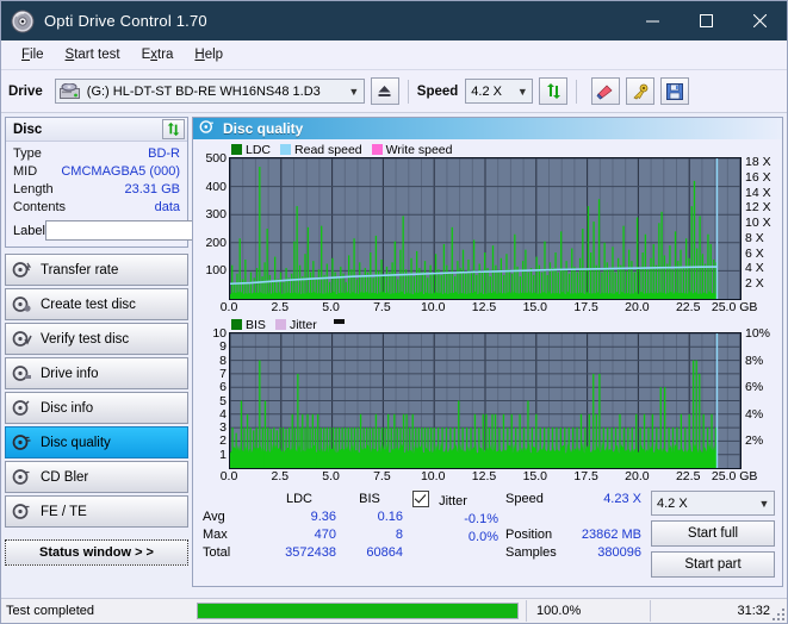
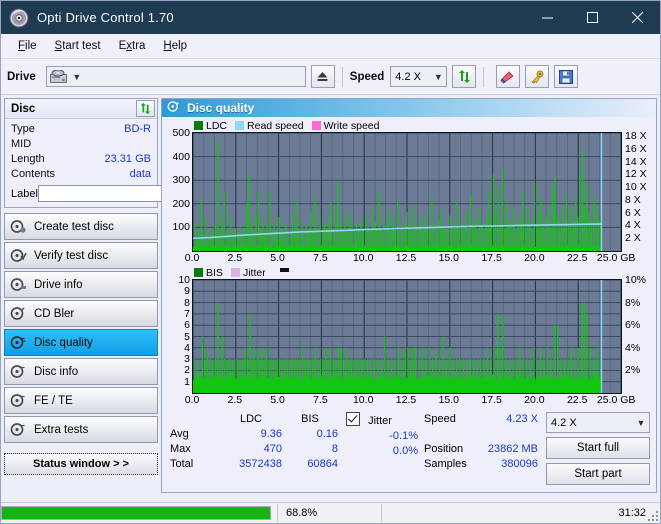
  Opti Drive Control 1.70
  File
  Start test
  Extra
  Help
  Drive
- (G:) HL-DT-ST BD-RE WH16NS48 1.D3
  ▼
  Speed
  4.2 X
  ▼
  Disc
  Type
  BD-R
  MID
- CMCMAGBA5 (000)
  Length
  23.31 GB
  Contents
  data
  Label
- Transfer rate
  Create test disc
  Verify test disc
  Drive info
- Disc info
+ CD Bler
  Disc quality
- CD Bler
+ Disc info
  FE / TE
+ Extra tests
  Status window > >
  Disc quality
  LDC
  Read speed
  Write speed
  100
  200
  300
  400
  500
  2 X
  4 X
  6 X
  8 X
  10 X
  12 X
  14 X
  16 X
  18 X
  0.0
  2.5
  5.0
  7.5
  10.0
  12.5
  15.0
  17.5
  20.0
  22.5
  25.0 GB
  BIS
  Jitter
  1
  2
  3
  4
  5
  6
  7
  8
  9
  10
  2%
  4%
  6%
  8%
  10%
  0.0
  2.5
  5.0
  7.5
  10.0
  12.5
  15.0
  17.5
  20.0
  22.5
  25.0 GB
  Avg
  Max
  Total
  LDC
  9.36
  470
  3572438
  BIS
  0.16
  8
  60864
  Jitter
  -0.1%
  0.0%
  Speed
  Position
  Samples
  4.23 X
  23862 MB
  380096
  4.2 X
  ▼
  Start full
  Start part
- Test completed
- 100.0%
+ 68.8%
  31:32
